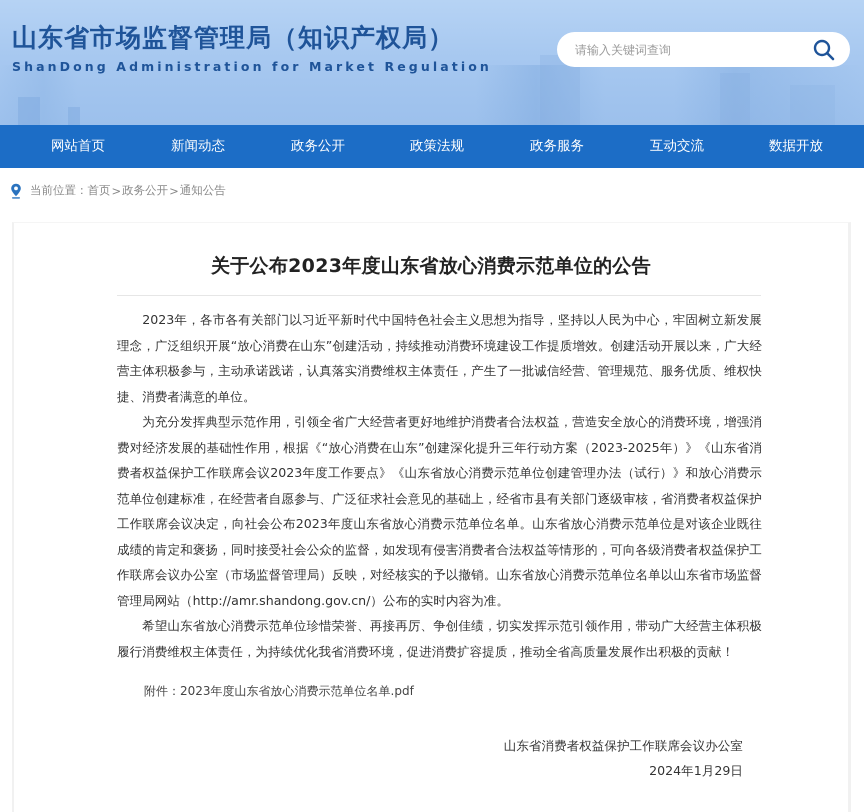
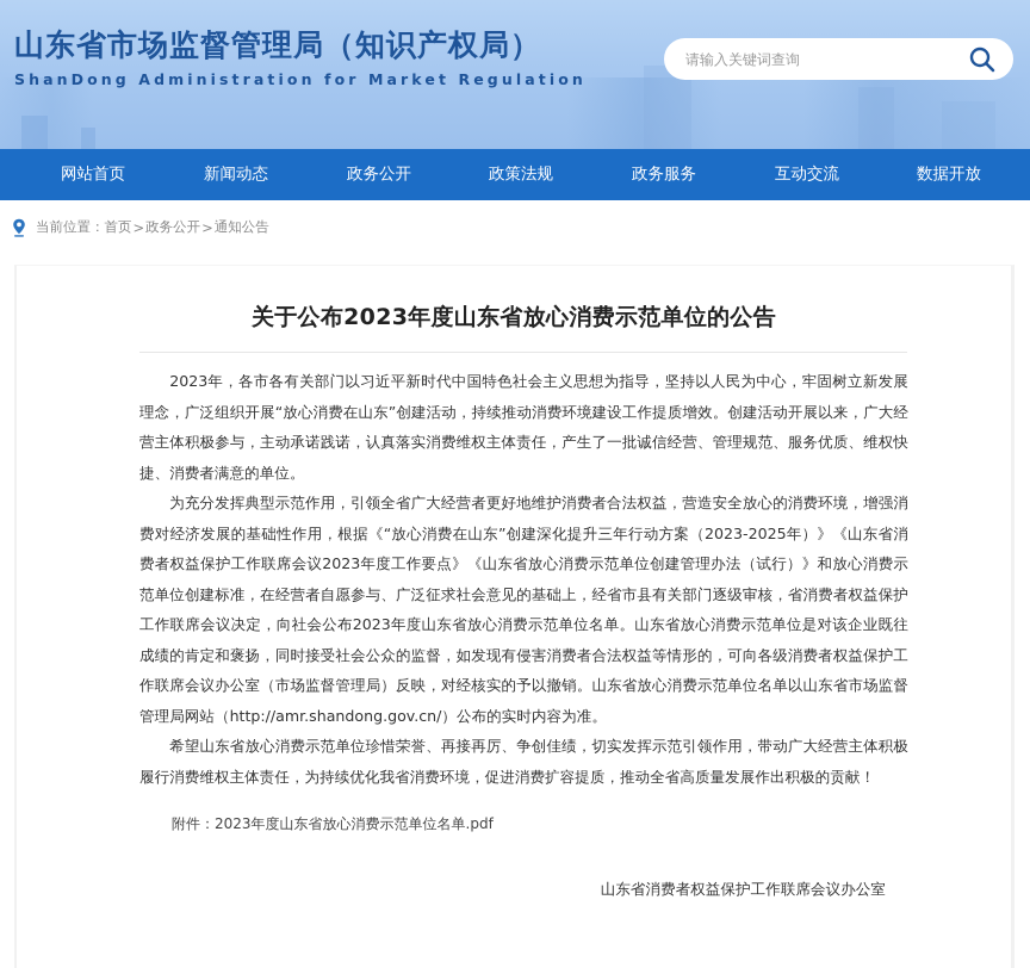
  山东省市场监督管理局（知识产权局）
  ShanDong Administration for Market Regulation
  请输入关键词查询
  网站首页
  新闻动态
  政务公开
  政策法规
  政务服务
  互动交流
  数据开放
  当前位置：
  首页
  >
  政务公开
  >
  通知公告
  关于公布2023年度山东省放心消费示范单位的公告
  2023年，各市各有关部门以习近平新时代中国特色社会主义思想为指导，坚持以人民为中心，牢固树立新发展理念，广泛组织开展“放心消费在山东”创建活动，持续推动消费环境建设工作提质增效。创建活动开展以来，广大经营主体积极参与，主动承诺践诺，认真落实消费维权主体责任，产生了一批诚信经营、管理规范、服务优质、维权快捷、消费者满意的单位。
  为充分发挥典型示范作用，引领全省广大经营者更好地维护消费者合法权益，营造安全放心的消费环境，增强消费对经济发展的基础性作用，根据《“放心消费在山东”创建深化提升三年行动方案（2023-2025年）》《山东省消费者权益保护工作联席会议2023年度工作要点》《山东省放心消费示范单位创建管理办法（试行）》和放心消费示范单位创建标准，在经营者自愿参与、广泛征求社会意见的基础上，经省市县有关部门逐级审核，省消费者权益保护工作联席会议决定，向社会公布2023年度山东省放心消费示范单位名单。山东省放心消费示范单位是对该企业既往成绩的肯定和褒扬，同时接受社会公众的监督，如发现有侵害消费者合法权益等情形的，可向各级消费者权益保护工作联席会议办公室（市场监督管理局）反映，对经核实的予以撤销。山东省放心消费示范单位名单以山东省市场监督管理局网站（http://amr.shandong.gov.cn/）公布的实时内容为准。
  希望山东省放心消费示范单位珍惜荣誉、再接再厉、争创佳绩，切实发挥示范引领作用，带动广大经营主体积极履行消费维权主体责任，为持续优化我省消费环境，促进消费扩容提质，推动全省高质量发展作出积极的贡献！
  附件：2023年度山东省放心消费示范单位名单.pdf
  山东省消费者权益保护工作联席会议办公室
- 2024年1月29日
